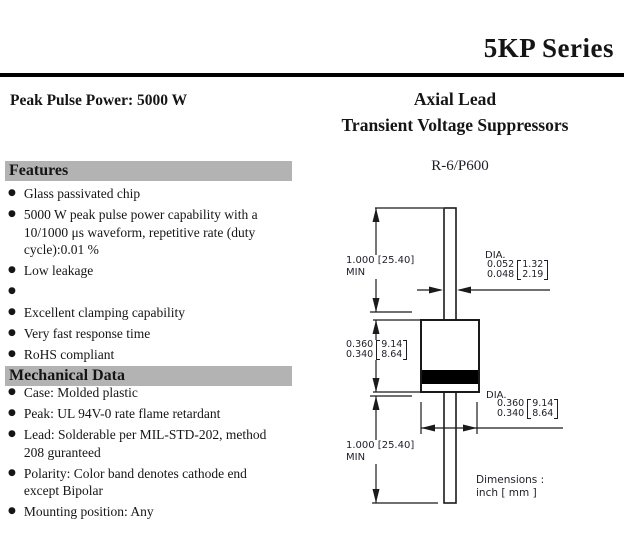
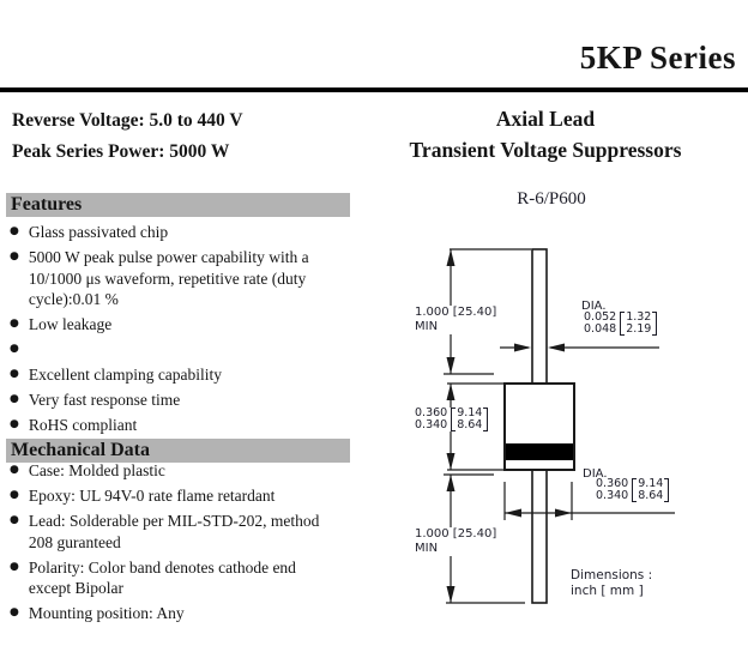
  5KP Series
+ Reverse Voltage: 5.0 to 440 V
- Peak Pulse Power: 5000 W
+ Peak Series Power: 5000 W
  Axial Lead
  Transient Voltage Suppressors
  Features
  ●
  Glass passivated chip
  ●
  5000 W peak pulse power capability with a 10/1000 μs waveform, repetitive rate (duty cycle):0.01 %
  ●
  Low leakage
  ●
  ●
  Excellent clamping capability
  ●
  Very fast response time
  ●
  RoHS compliant
  Mechanical Data
  ●
  Case: Molded plastic
  ●
- Peak: UL 94V-0 rate flame retardant
+ Epoxy: UL 94V-0 rate flame retardant
  ●
  Lead: Solderable per MIL-STD-202, method 208 guranteed
  ●
  Polarity: Color band denotes cathode end except Bipolar
  ●
  Mounting position: Any
  R-6/P600
  1.000 [25.40]
  MIN
  0.360
  0.340
  9.14
  8.64
  1.000 [25.40]
  MIN
  DIA.
  0.052
  0.048
  1.32
  2.19
  DIA.
  0.360
  0.340
  9.14
  8.64
  Dimensions :
  inch [ mm ]
